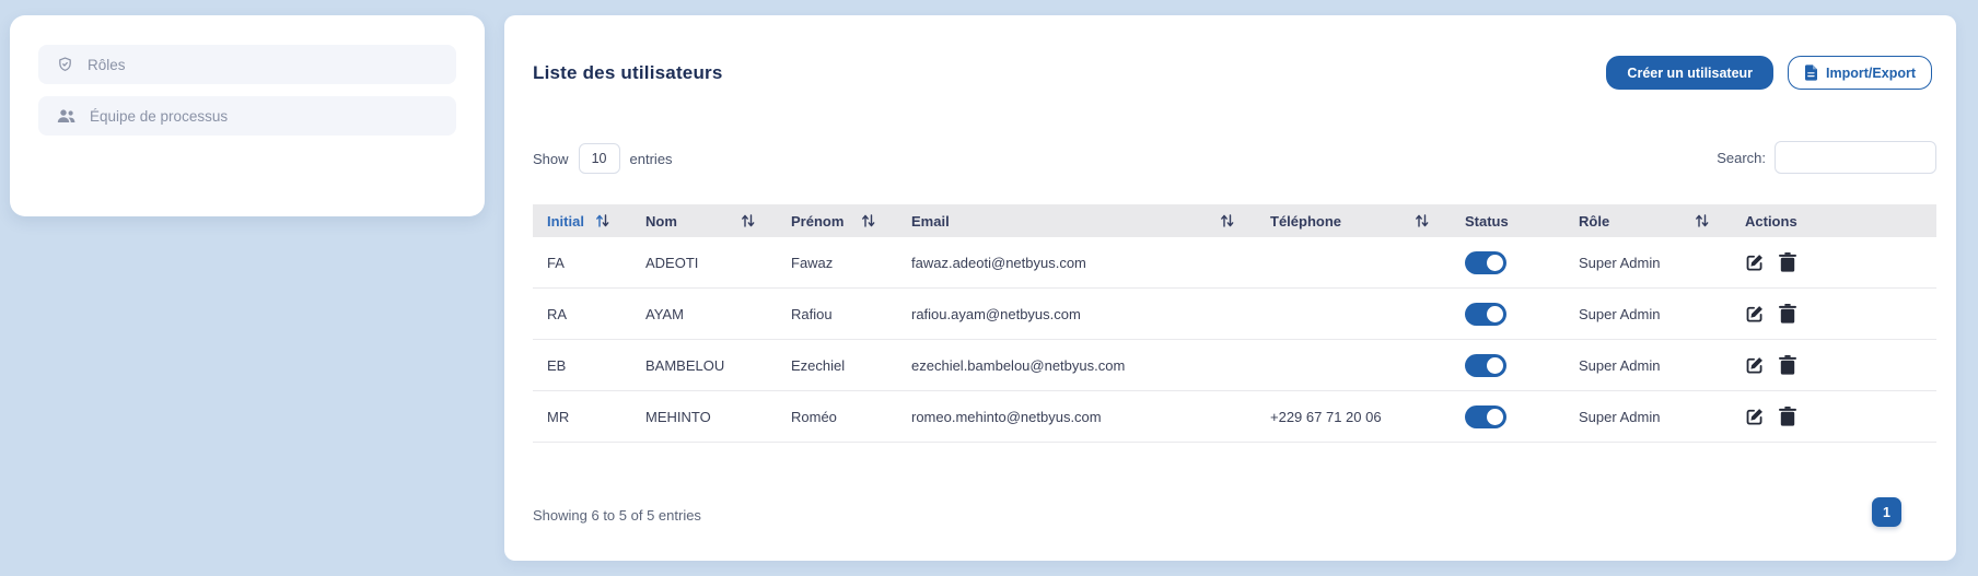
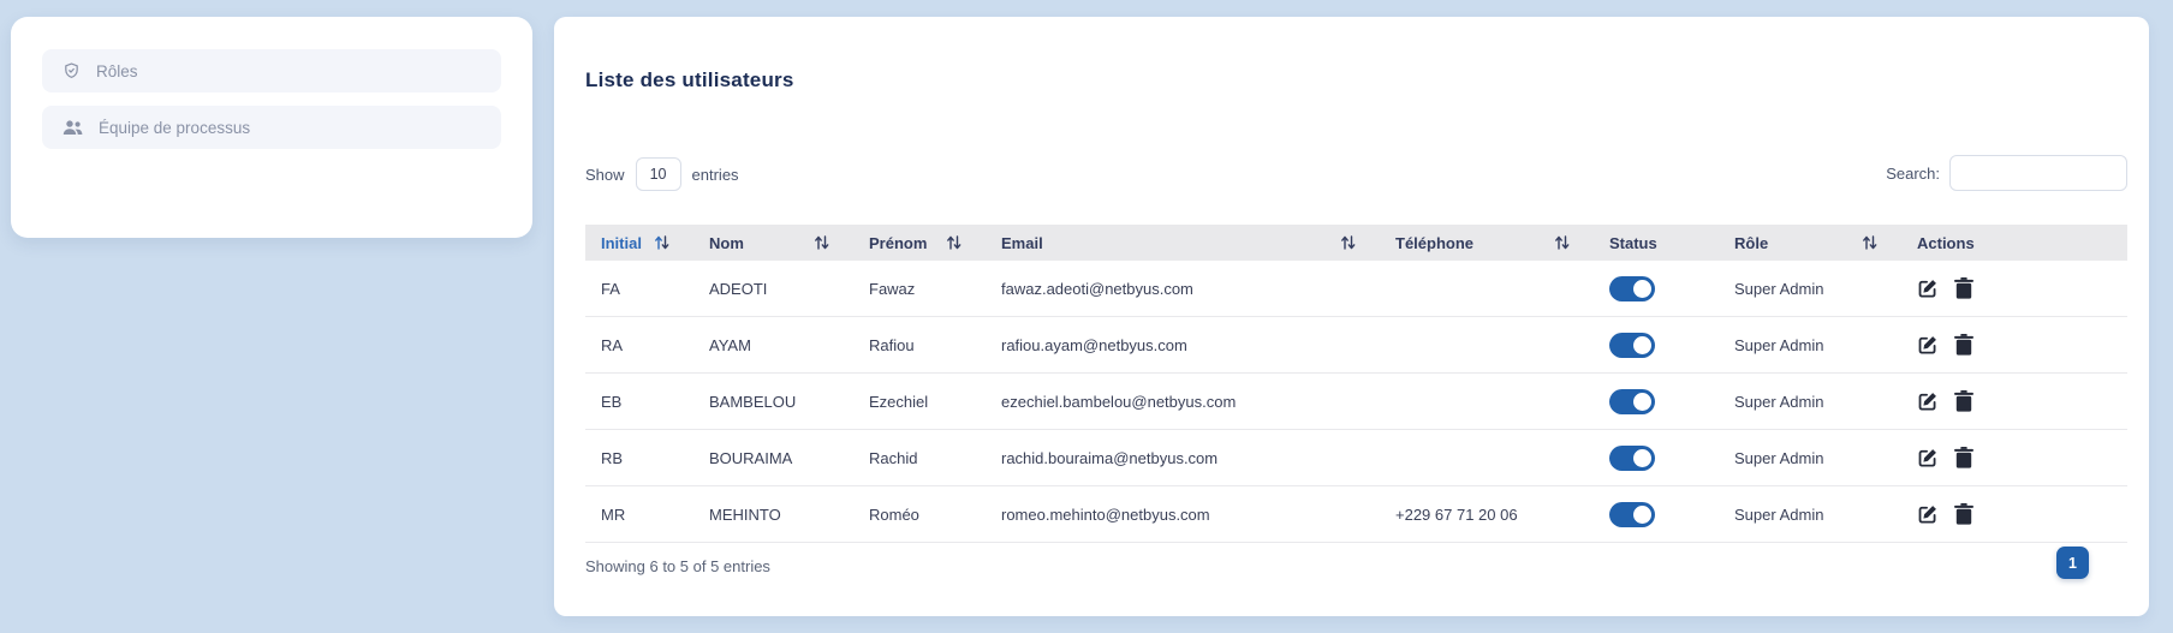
  Rôles
  Équipe de processus
  Liste des utilisateurs
- Créer un utilisateur
- Import/Export
  Show
  10
  entries
  Search:
  Initial	Nom	Prénom	Email	Téléphone	Status	Rôle	Actions
  FA	ADEOTI	Fawaz	fawaz.adeoti@netbyus.com			Super Admin
  RA	AYAM	Rafiou	rafiou.ayam@netbyus.com			Super Admin
  EB	BAMBELOU	Ezechiel	ezechiel.bambelou@netbyus.com			Super Admin
+ RB	BOURAIMA	Rachid	rachid.bouraima@netbyus.com			Super Admin
  MR	MEHINTO	Roméo	romeo.mehinto@netbyus.com	+229 67 71 20 06		Super Admin
  Showing 6 to 5 of 5 entries
  1
